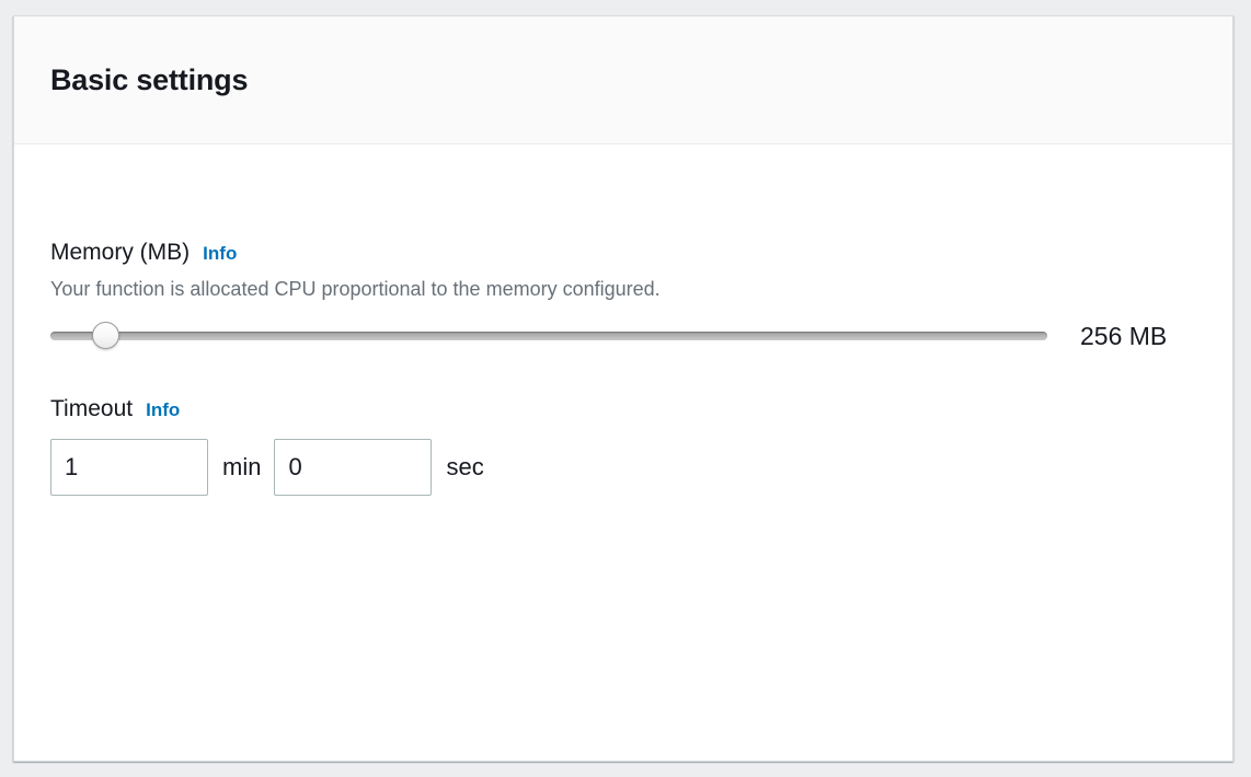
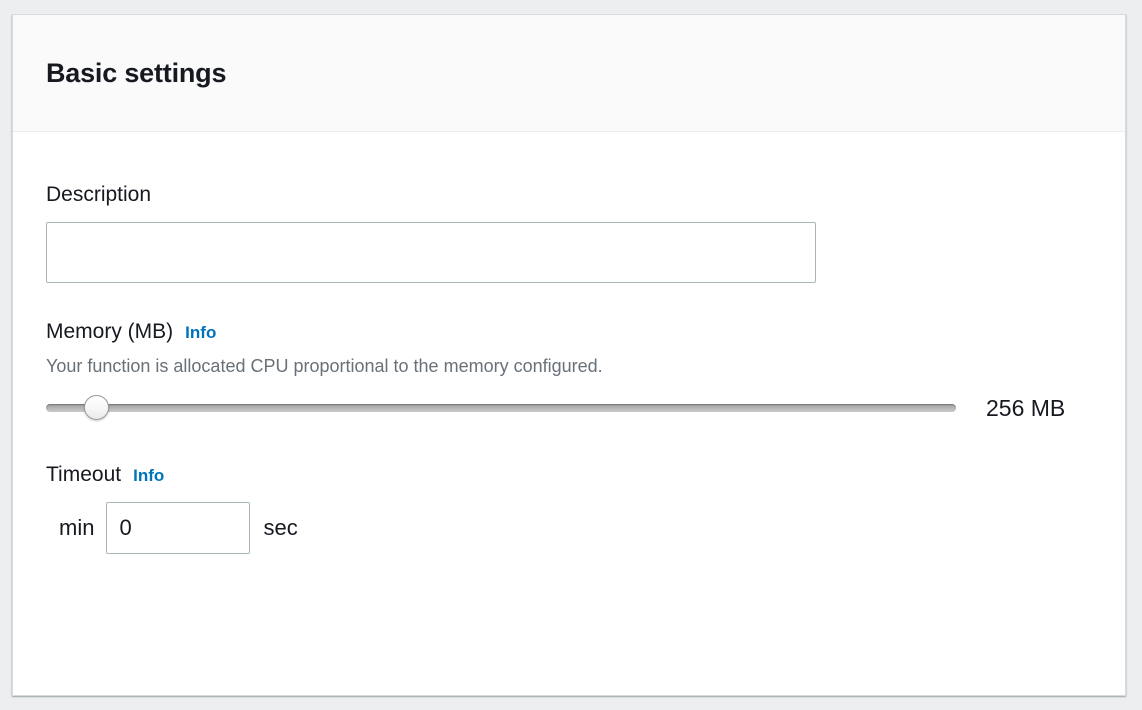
  Basic settings
+ Description
  Memory (MB)
  Info
  Your function is allocated CPU proportional to the memory configured.
  256 MB
  Timeout
  Info
- 1
  min
  0
  sec
